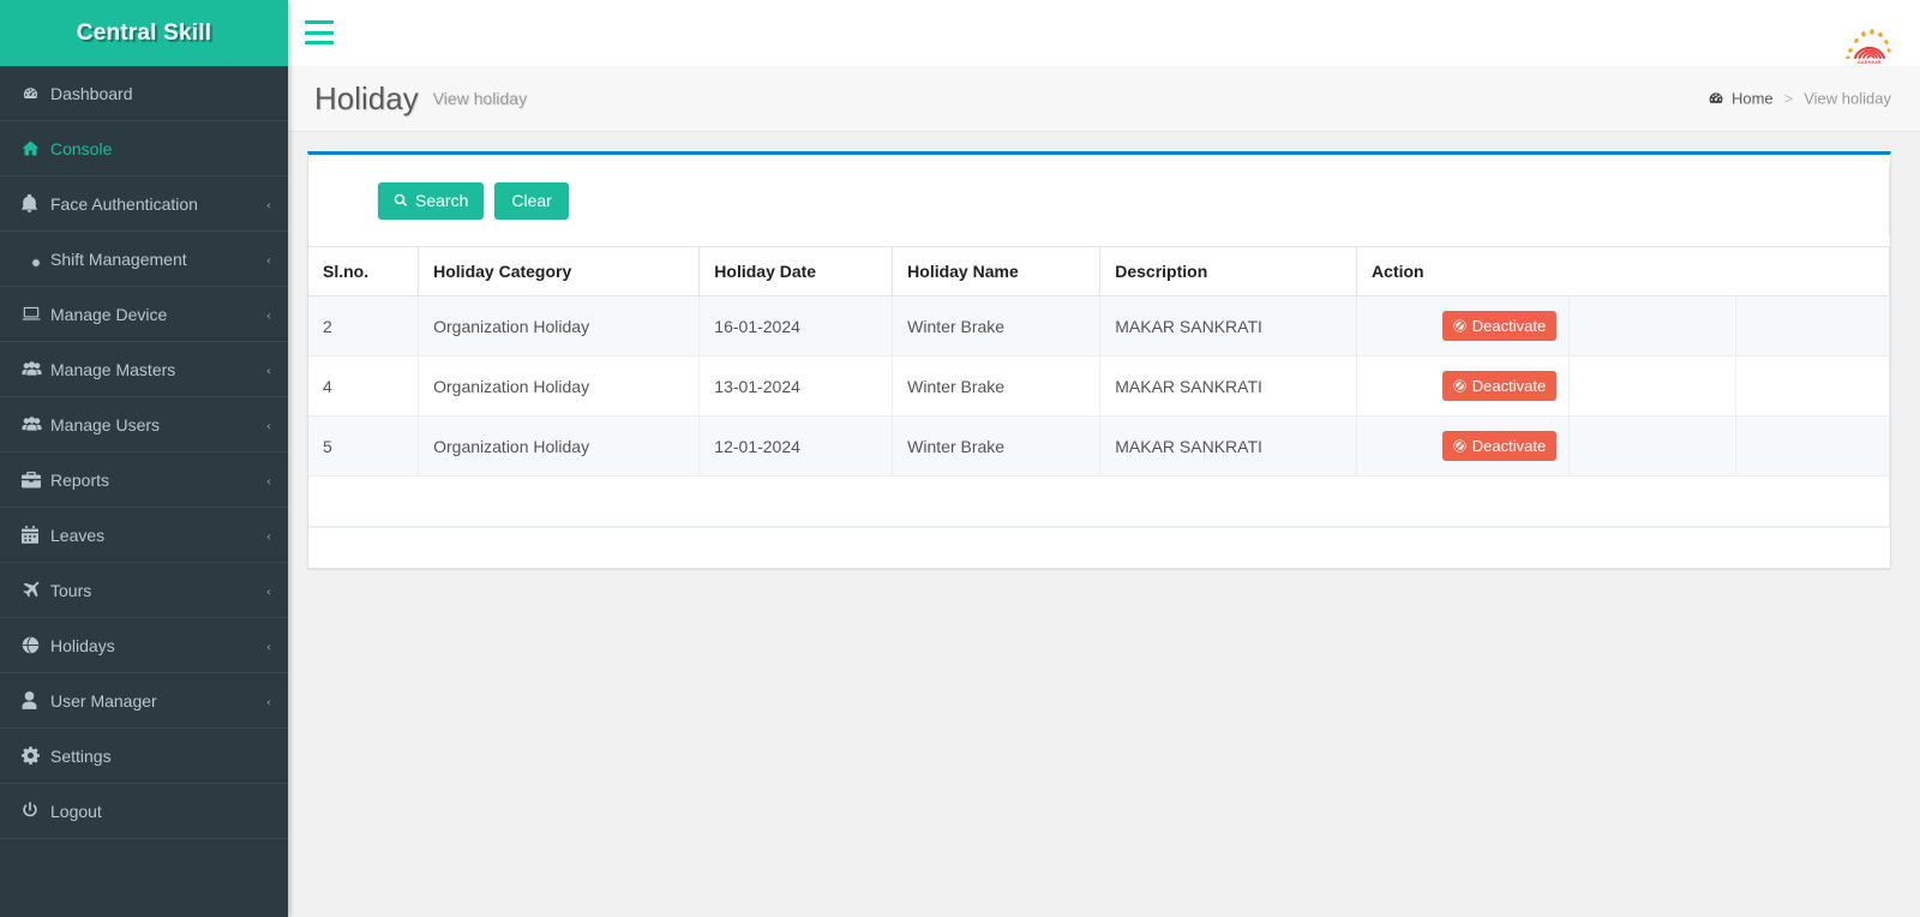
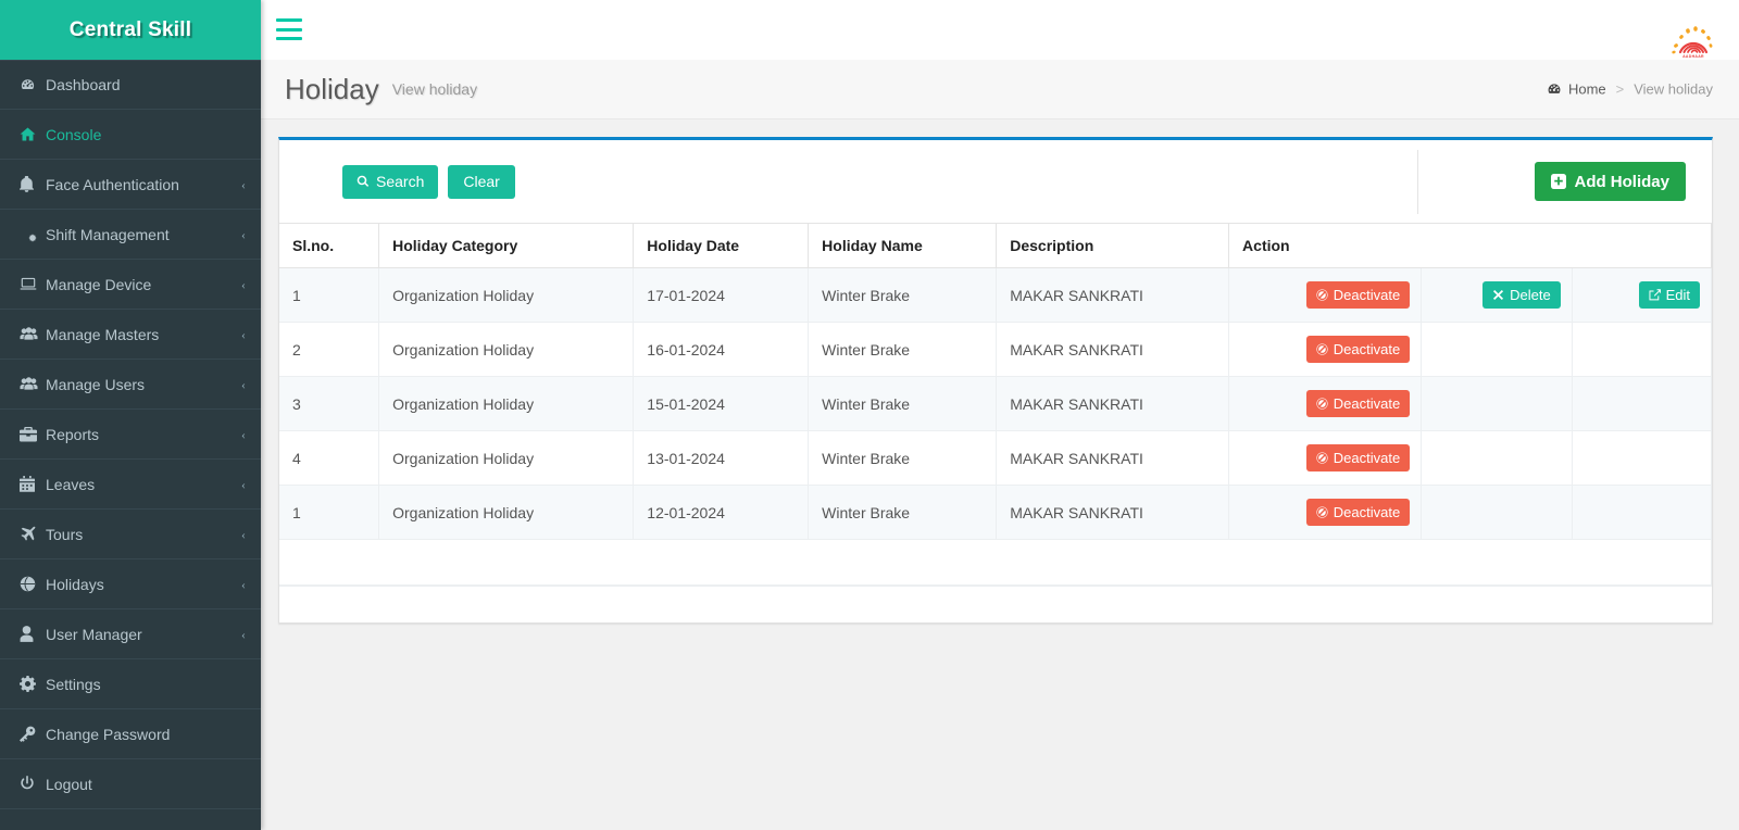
  Central Skill
  Dashboard
  Console
  Face Authentication
  ‹
  Shift Management
  ‹
  Manage Device
  ‹
  Manage Masters
  ‹
  Manage Users
  ‹
  Reports
  ‹
  Leaves
  ‹
  Tours
  ‹
  Holidays
  ‹
  User Manager
  ‹
  Settings
+ Change Password
  Logout
  Holiday
  View holiday
  Home
  >
  View holiday
  Search
  Clear
+ Add Holiday
  Sl.no.	Holiday Category	Holiday Date	Holiday Name	Description	Action
+ 1	Organization Holiday	17-01-2024	Winter Brake	MAKAR SANKRATI	Deactivate	Delete	Edit
  2	Organization Holiday	16-01-2024	Winter Brake	MAKAR SANKRATI	Deactivate
+ 3	Organization Holiday	15-01-2024	Winter Brake	MAKAR SANKRATI	Deactivate
  4	Organization Holiday	13-01-2024	Winter Brake	MAKAR SANKRATI	Deactivate
- 5	Organization Holiday	12-01-2024	Winter Brake	MAKAR SANKRATI	Deactivate
+ 1	Organization Holiday	12-01-2024	Winter Brake	MAKAR SANKRATI	Deactivate
